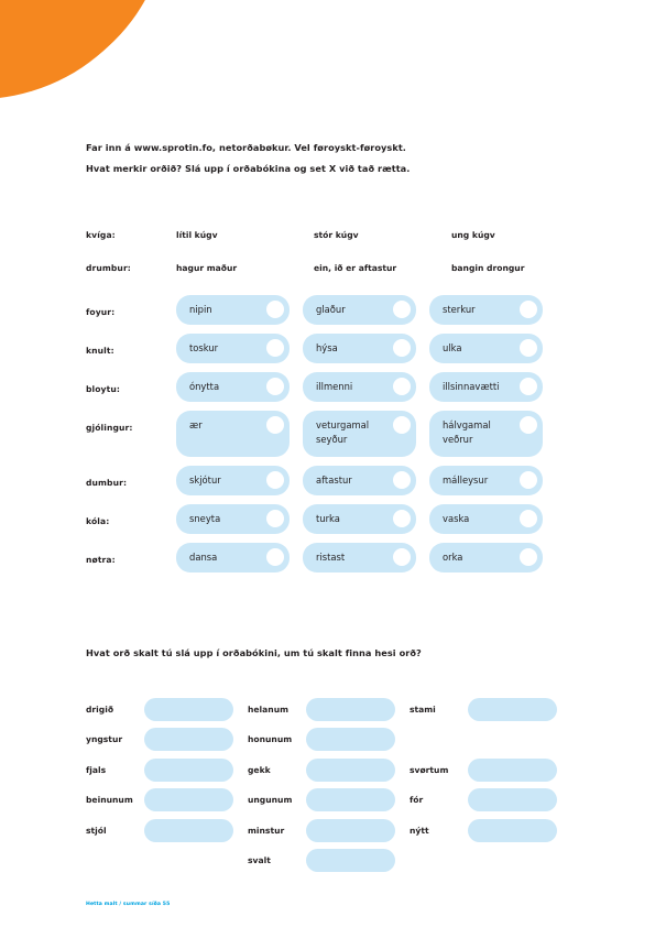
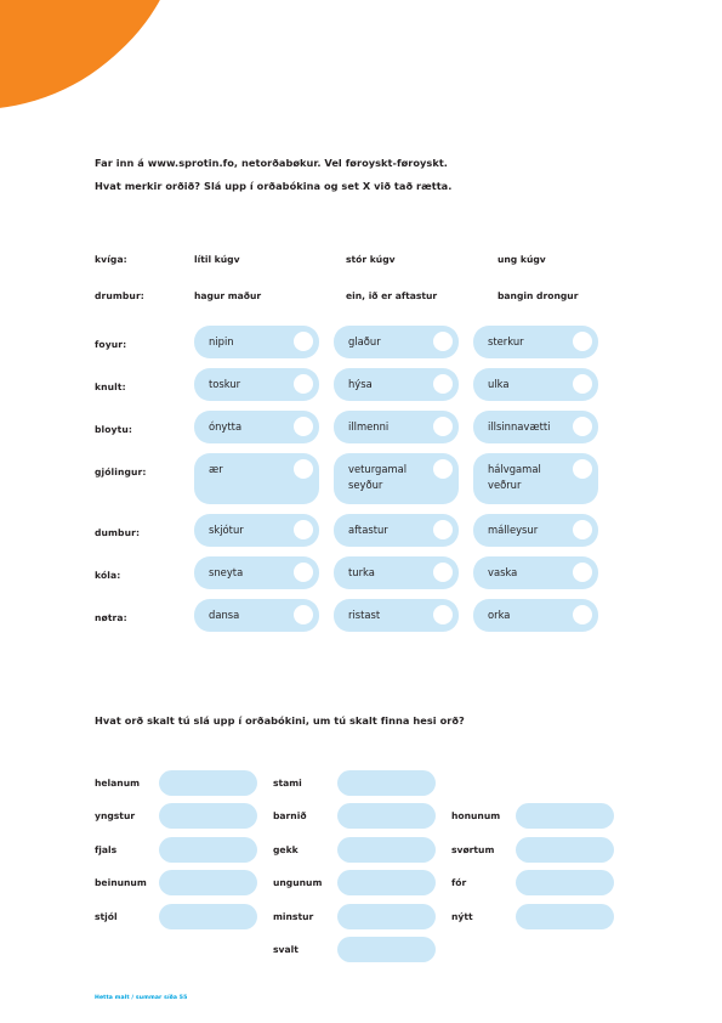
  Far inn á www.sprotin.fo, netorðabøkur. Vel føroyskt-føroyskt.
  Hvat merkir orðið? Slá upp í orðabókina og set X við tað rætta.
  kvíga:
  lítil kúgv
  stór kúgv
  ung kúgv
  drumbur:
  hagur maður
  ein, ið er aftastur
  bangin drongur
  foyur:
  nipin
  glaður
  sterkur
  knult:
  toskur
  hýsa
  ulka
  bloytu:
  ónytta
  illmenni
  illsinnavætti
  gjólingur:
  ær
  veturgamal seyður
  hálvgamal veðrur
  dumbur:
  skjótur
  aftastur
  málleysur
  kóla:
  sneyta
  turka
  vaska
  nøtra:
  dansa
  ristast
  orka
  Hvat orð skalt tú slá upp í orðabókini, um tú skalt finna hesi orð?
- drigið
  helanum
  stami
  yngstur
+ barnið
  honunum
  fjals
  gekk
  svørtum
  beinunum
  ungunum
  fór
  stjól
  minstur
  nýtt
  svalt
